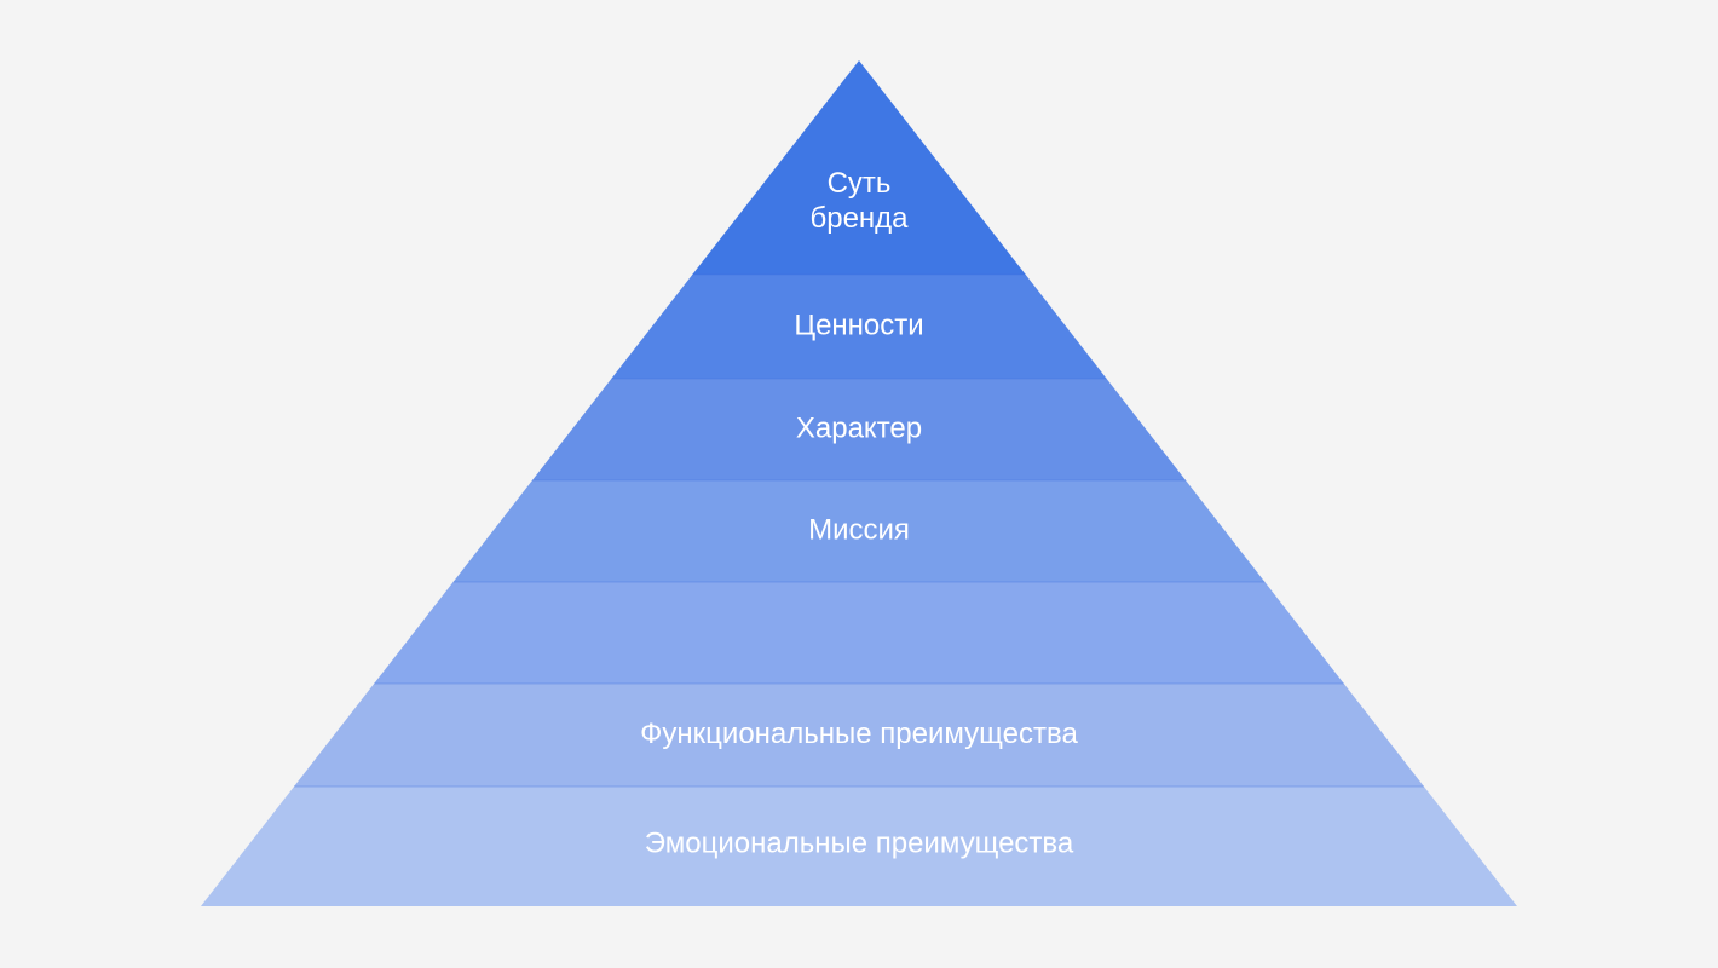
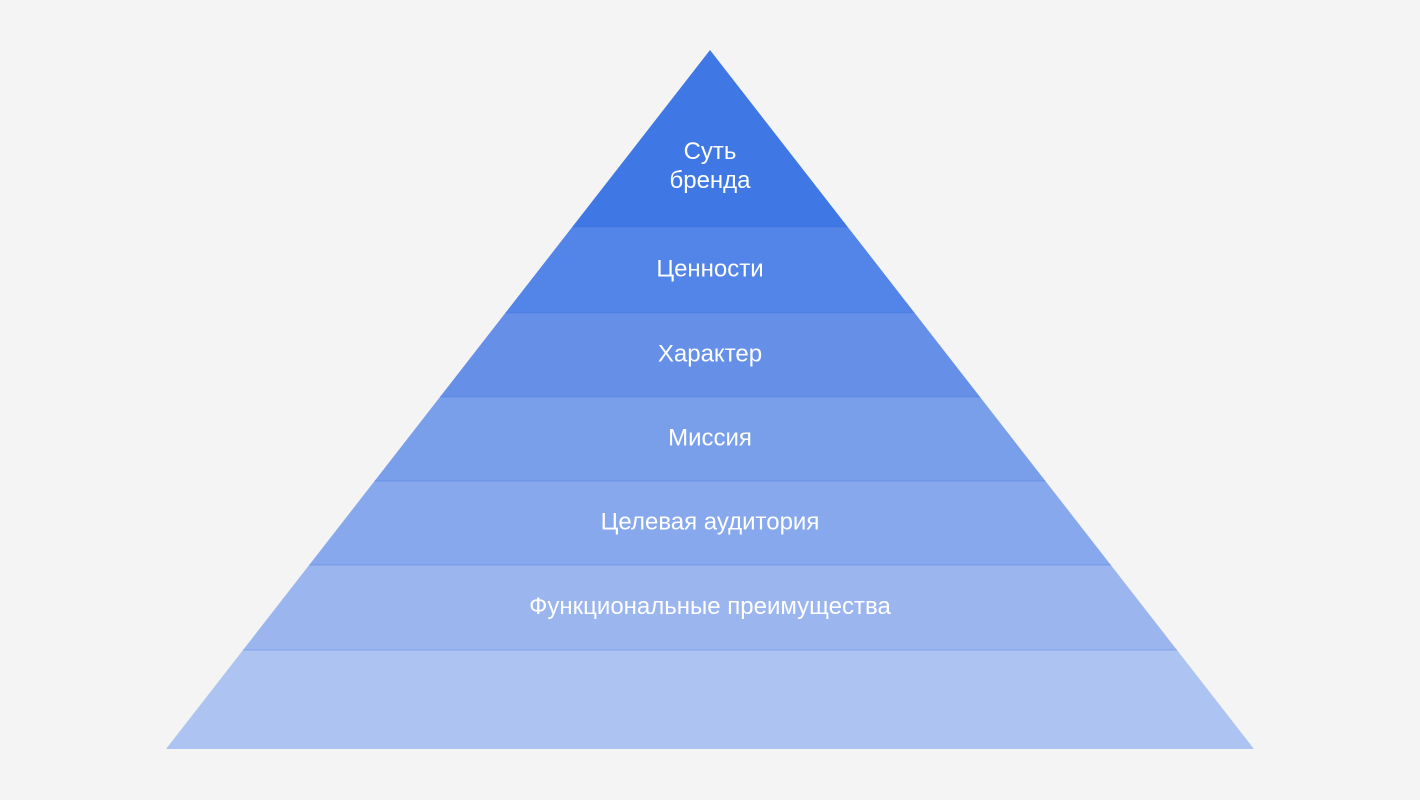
  Суть бренда
  Ценности
  Характер
  Миссия
+ Целевая аудитория
  Функциональные преимущества
- Эмоциональные преимущества
